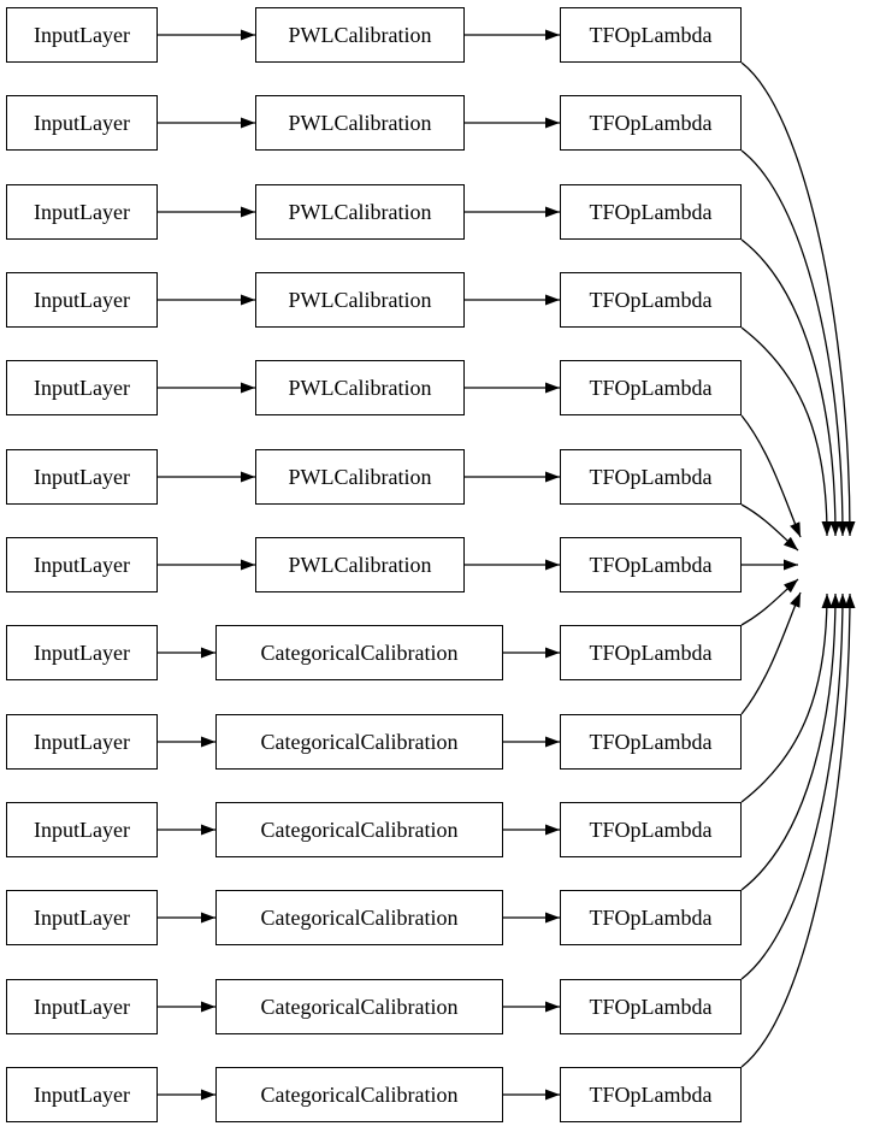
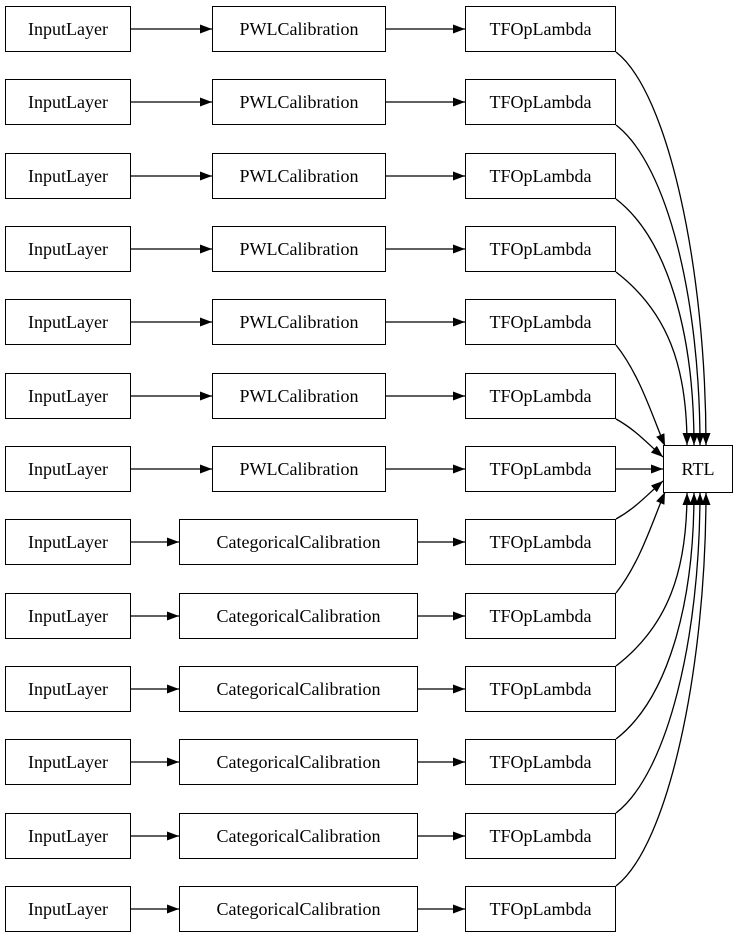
  InputLayer
  PWLCalibration
  TFOpLambda
  InputLayer
  PWLCalibration
  TFOpLambda
  InputLayer
  PWLCalibration
  TFOpLambda
  InputLayer
  PWLCalibration
  TFOpLambda
  InputLayer
  PWLCalibration
  TFOpLambda
  InputLayer
  PWLCalibration
  TFOpLambda
  InputLayer
  PWLCalibration
  TFOpLambda
  InputLayer
  CategoricalCalibration
  TFOpLambda
  InputLayer
  CategoricalCalibration
  TFOpLambda
  InputLayer
  CategoricalCalibration
  TFOpLambda
  InputLayer
  CategoricalCalibration
  TFOpLambda
  InputLayer
  CategoricalCalibration
  TFOpLambda
  InputLayer
  CategoricalCalibration
  TFOpLambda
+ RTL
